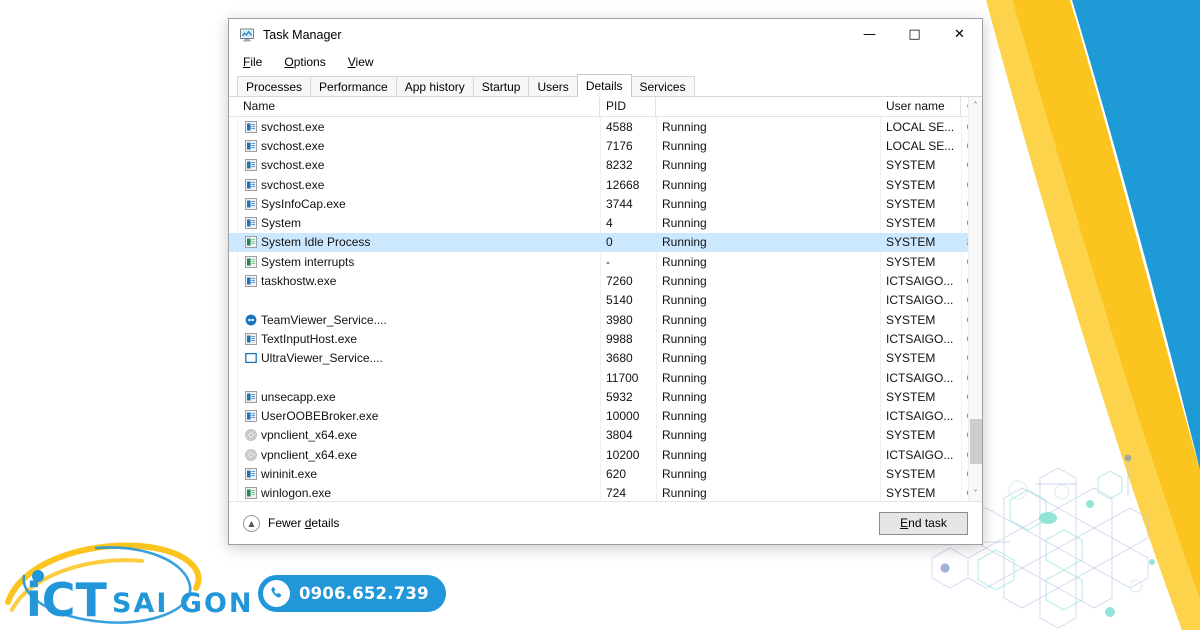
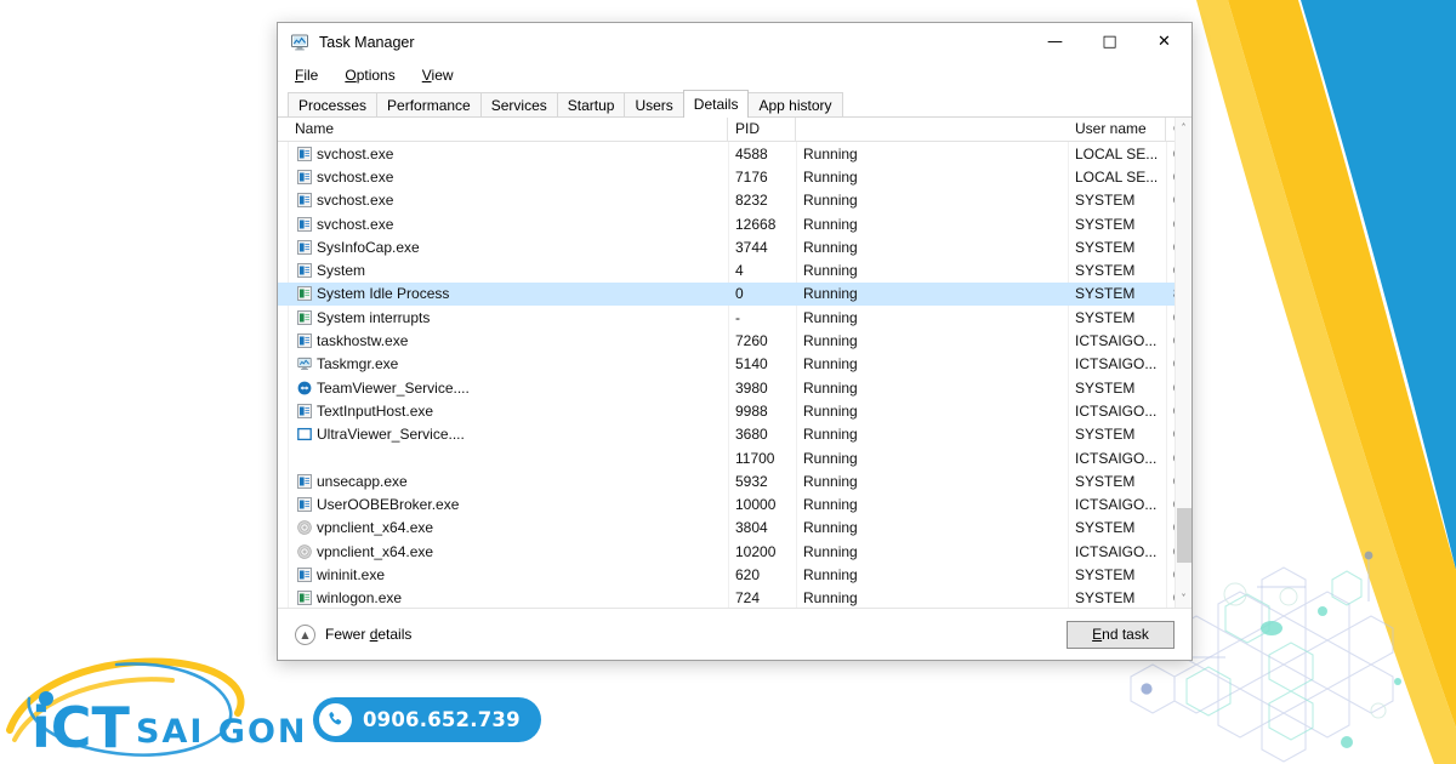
  Task Manager
  —
  □
  ✕
  File
  Options
  View
  Processes
  Performance
- App history
+ Services
  Startup
  Users
  Details
- Services
+ App history
  Name
  PID
  User name
  svchost.exe
  4588
  Running
  LOCAL SE...
  svchost.exe
  7176
  Running
  LOCAL SE...
  svchost.exe
  8232
  Running
  SYSTEM
  svchost.exe
  12668
  Running
  SYSTEM
  SysInfoCap.exe
  3744
  Running
  SYSTEM
  System
  4
  Running
  SYSTEM
  System Idle Process
  0
  Running
  SYSTEM
  System interrupts
  -
  Running
  SYSTEM
  taskhostw.exe
  7260
  Running
  ICTSAIGO...
+ Taskmgr.exe
  5140
  Running
  ICTSAIGO...
  TeamViewer_Service....
  3980
  Running
  SYSTEM
  TextInputHost.exe
  9988
  Running
  ICTSAIGO...
  UltraViewer_Service....
  3680
  Running
  SYSTEM
  11700
  Running
  ICTSAIGO...
  unsecapp.exe
  5932
  Running
  SYSTEM
  UserOOBEBroker.exe
  10000
  Running
  ICTSAIGO...
  vpnclient_x64.exe
  3804
  Running
  SYSTEM
  vpnclient_x64.exe
  10200
  Running
  ICTSAIGO...
  wininit.exe
  620
  Running
  SYSTEM
  winlogon.exe
  724
  Running
  SYSTEM
  ˄
  ˅
  ▲
  Fewer details
  E
  nd task
  iCT
  SAI GON
  0906.652.739
